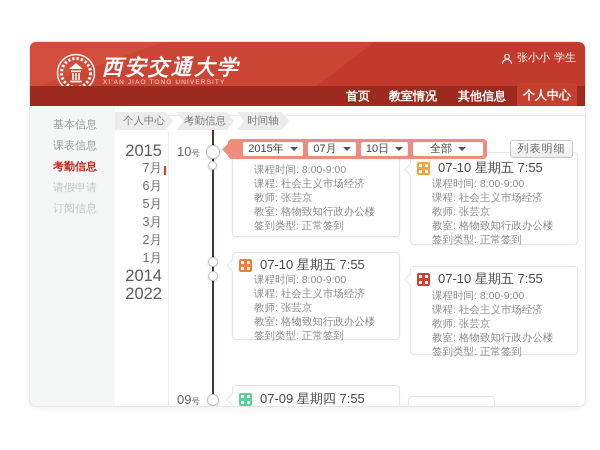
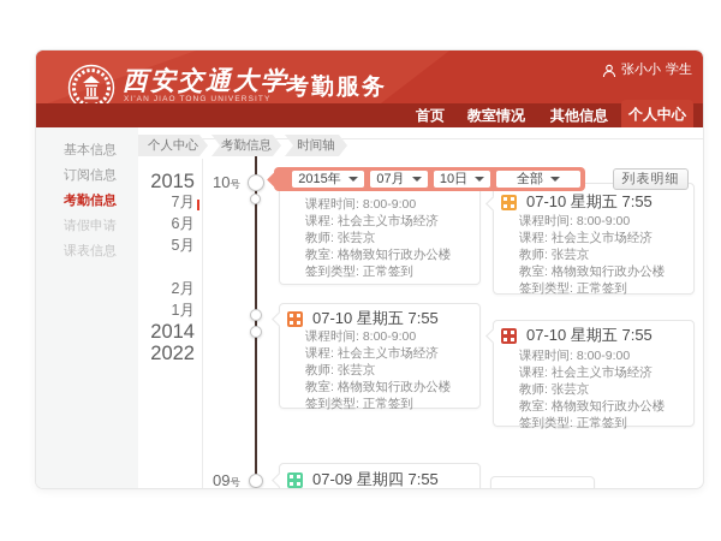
  西安交通大学
+ 考勤服务
  张小小
  学生
  首页
  教室情况
  其他信息
  个人中心
  个人中心
  考勤信息
  时间轴
  基本信息
- 课表信息
+ 订阅信息
  考勤信息
  请假申请
- 订阅信息
+ 课表信息
  2015
  7月
  6月
  5月
- 3月
  2月
  1月
  2014
  2022
  10号
  09号
  课程时间: 8:00-9:00
  课程: 社会主义市场经济
  教师: 张芸京
  教室: 格物致知行政办公楼
  签到类型: 正常签到
  07-10 星期五 7:55
  课程时间: 8:00-9:00
  课程: 社会主义市场经济
  教师: 张芸京
  教室: 格物致知行政办公楼
  签到类型: 正常签到
  07-10 星期五 7:55
  课程时间: 8:00-9:00
  课程: 社会主义市场经济
  教师: 张芸京
  教室: 格物致知行政办公楼
  签到类型: 正常签到
  07-10 星期五 7:55
  课程时间: 8:00-9:00
  课程: 社会主义市场经济
  教师: 张芸京
  教室: 格物致知行政办公楼
  签到类型: 正常签到
  07-09 星期四 7:55
  2015年
  07月
  10日
  全部
  列表明细
